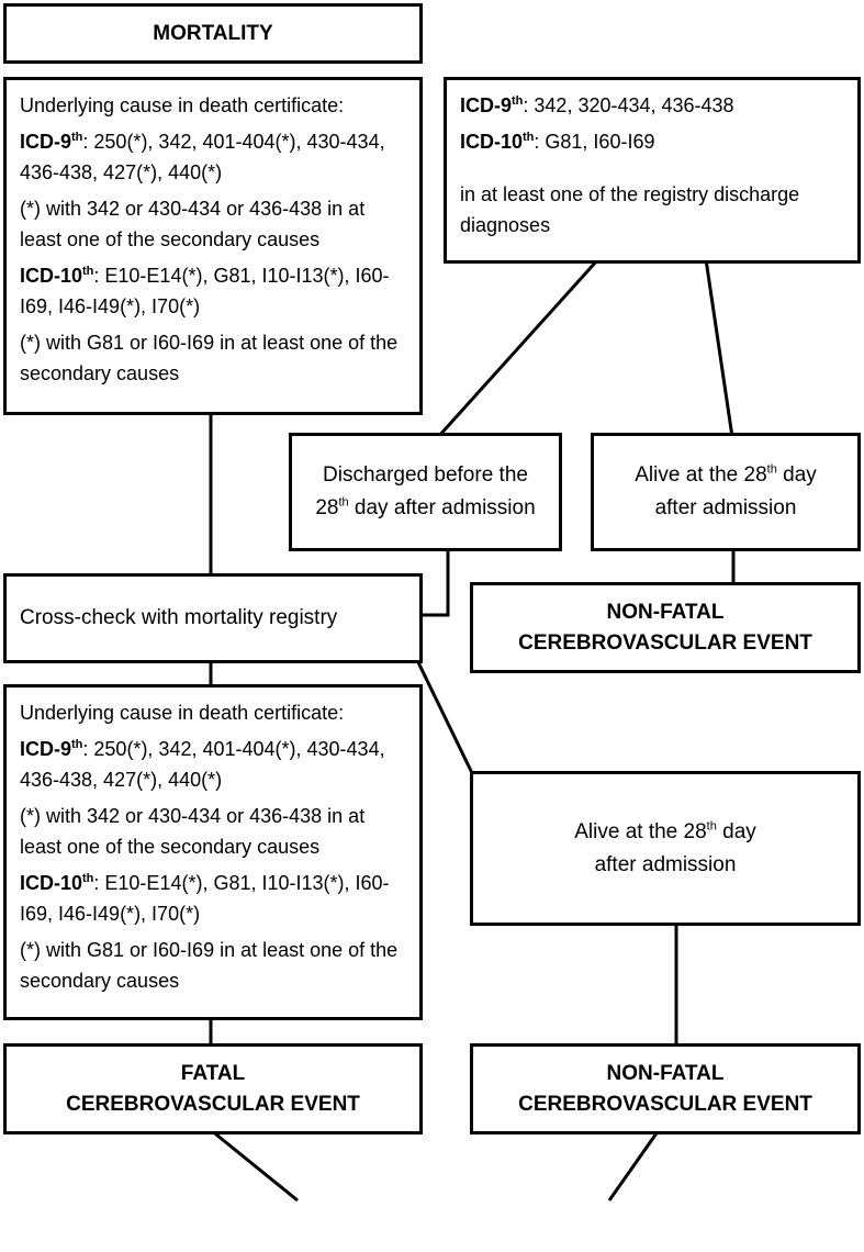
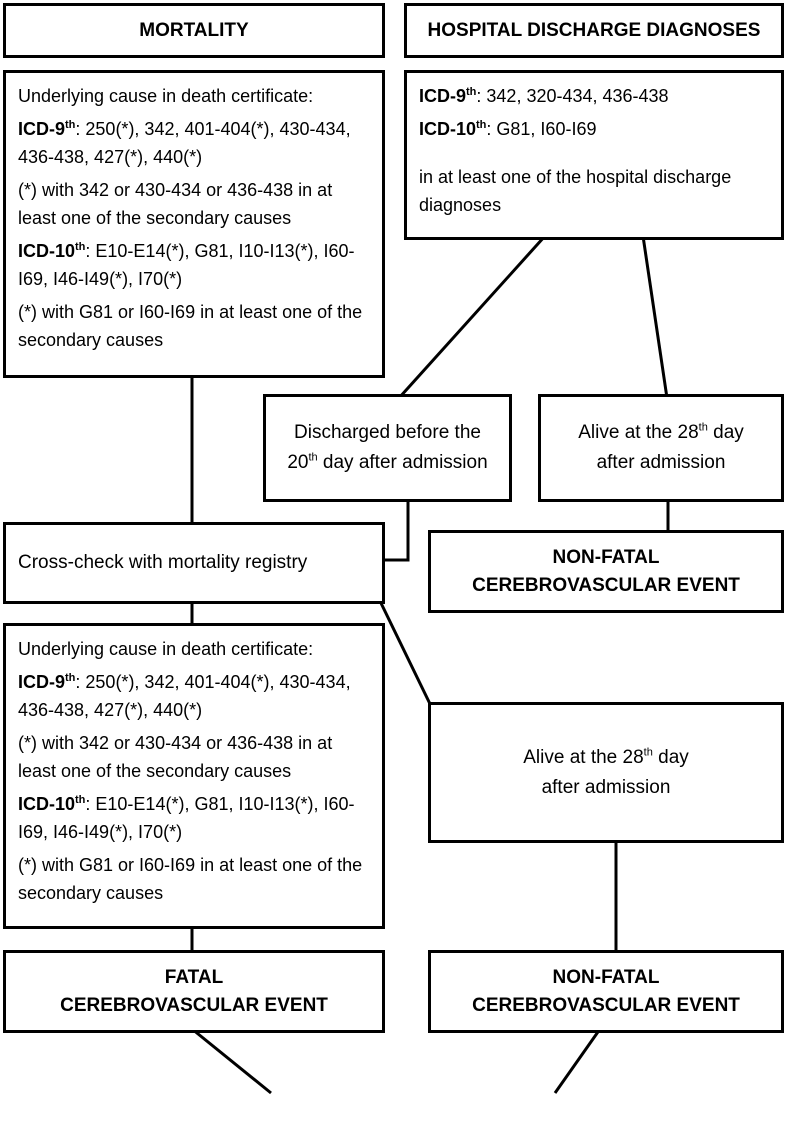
  MORTALITY
+ HOSPITAL DISCHARGE DIAGNOSES
  Underlying cause in death certificate:
  ICD-9th: 250(*), 342, 401-404(*), 430-434, 436-438, 427(*), 440(*)
  (*) with 342 or 430-434 or 436-438 in at least one of the secondary causes
  ICD-10th: E10-E14(*), G81, I10-I13(*), I60-I69, I46-I49(*), I70(*)
  (*) with G81 or I60-I69 in at least one of the secondary causes
  ICD-9th: 342, 320-434, 436-438
  ICD-10th: G81, I60-I69
- in at least one of the registry discharge diagnoses
+ in at least one of the hospital discharge diagnoses
  Discharged before the
- 28th day after admission
+ 20th day after admission
  Alive at the 28th day
  after admission
  Cross-check with mortality registry
  NON-FATAL
  CEREBROVASCULAR EVENT
  Underlying cause in death certificate:
  ICD-9th: 250(*), 342, 401-404(*), 430-434, 436-438, 427(*), 440(*)
  (*) with 342 or 430-434 or 436-438 in at least one of the secondary causes
  ICD-10th: E10-E14(*), G81, I10-I13(*), I60-I69, I46-I49(*), I70(*)
  (*) with G81 or I60-I69 in at least one of the secondary causes
  Alive at the 28th day
  after admission
  FATAL
  CEREBROVASCULAR EVENT
  NON-FATAL
  CEREBROVASCULAR EVENT
